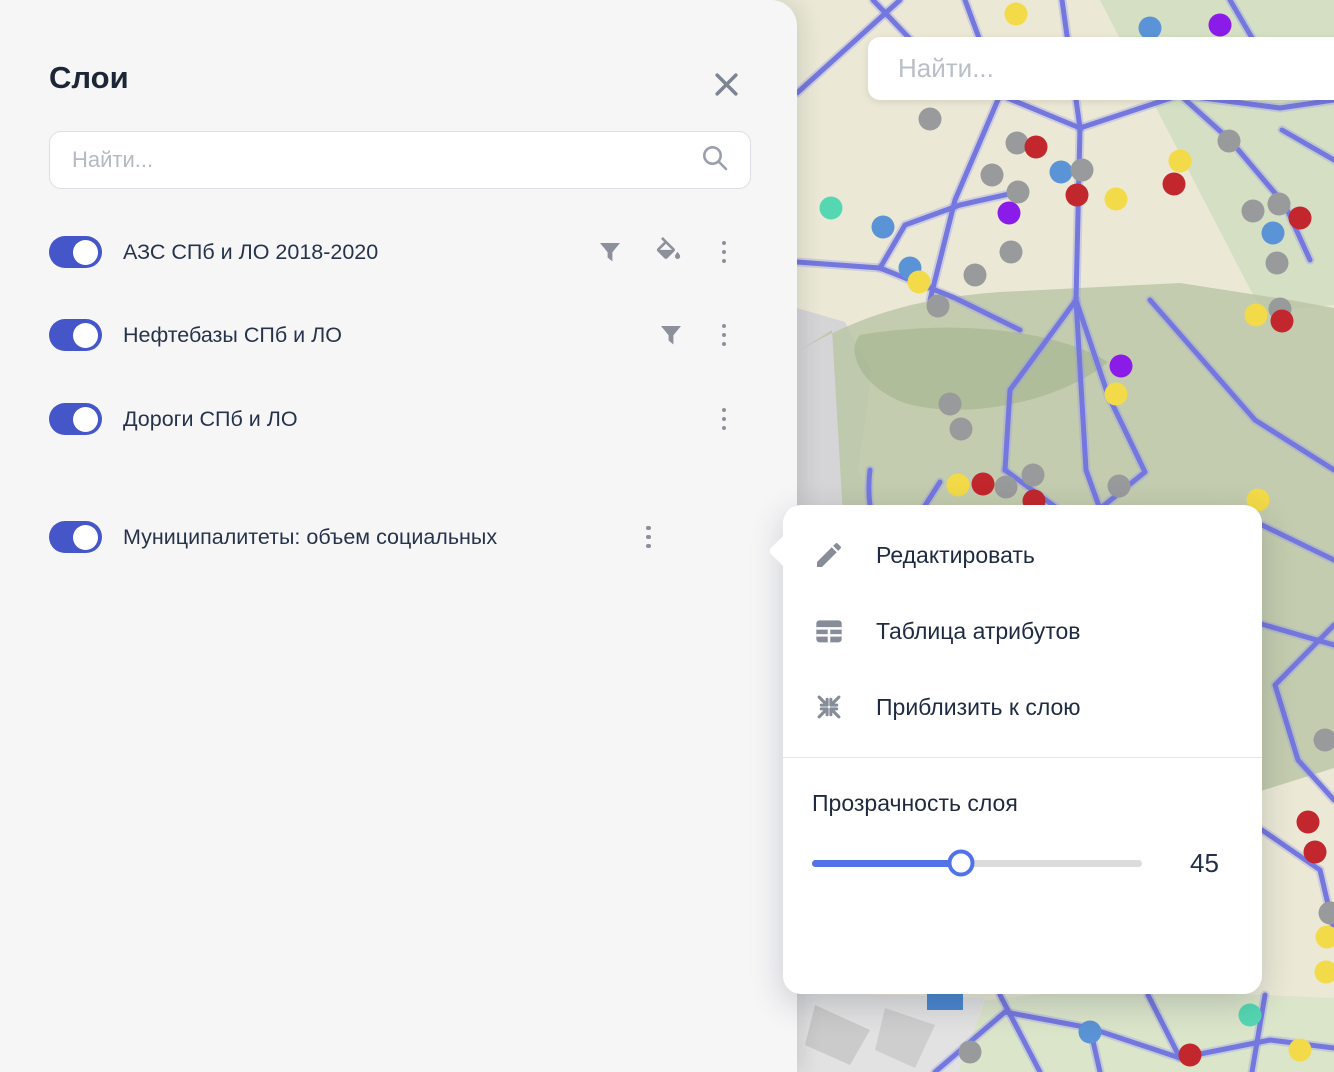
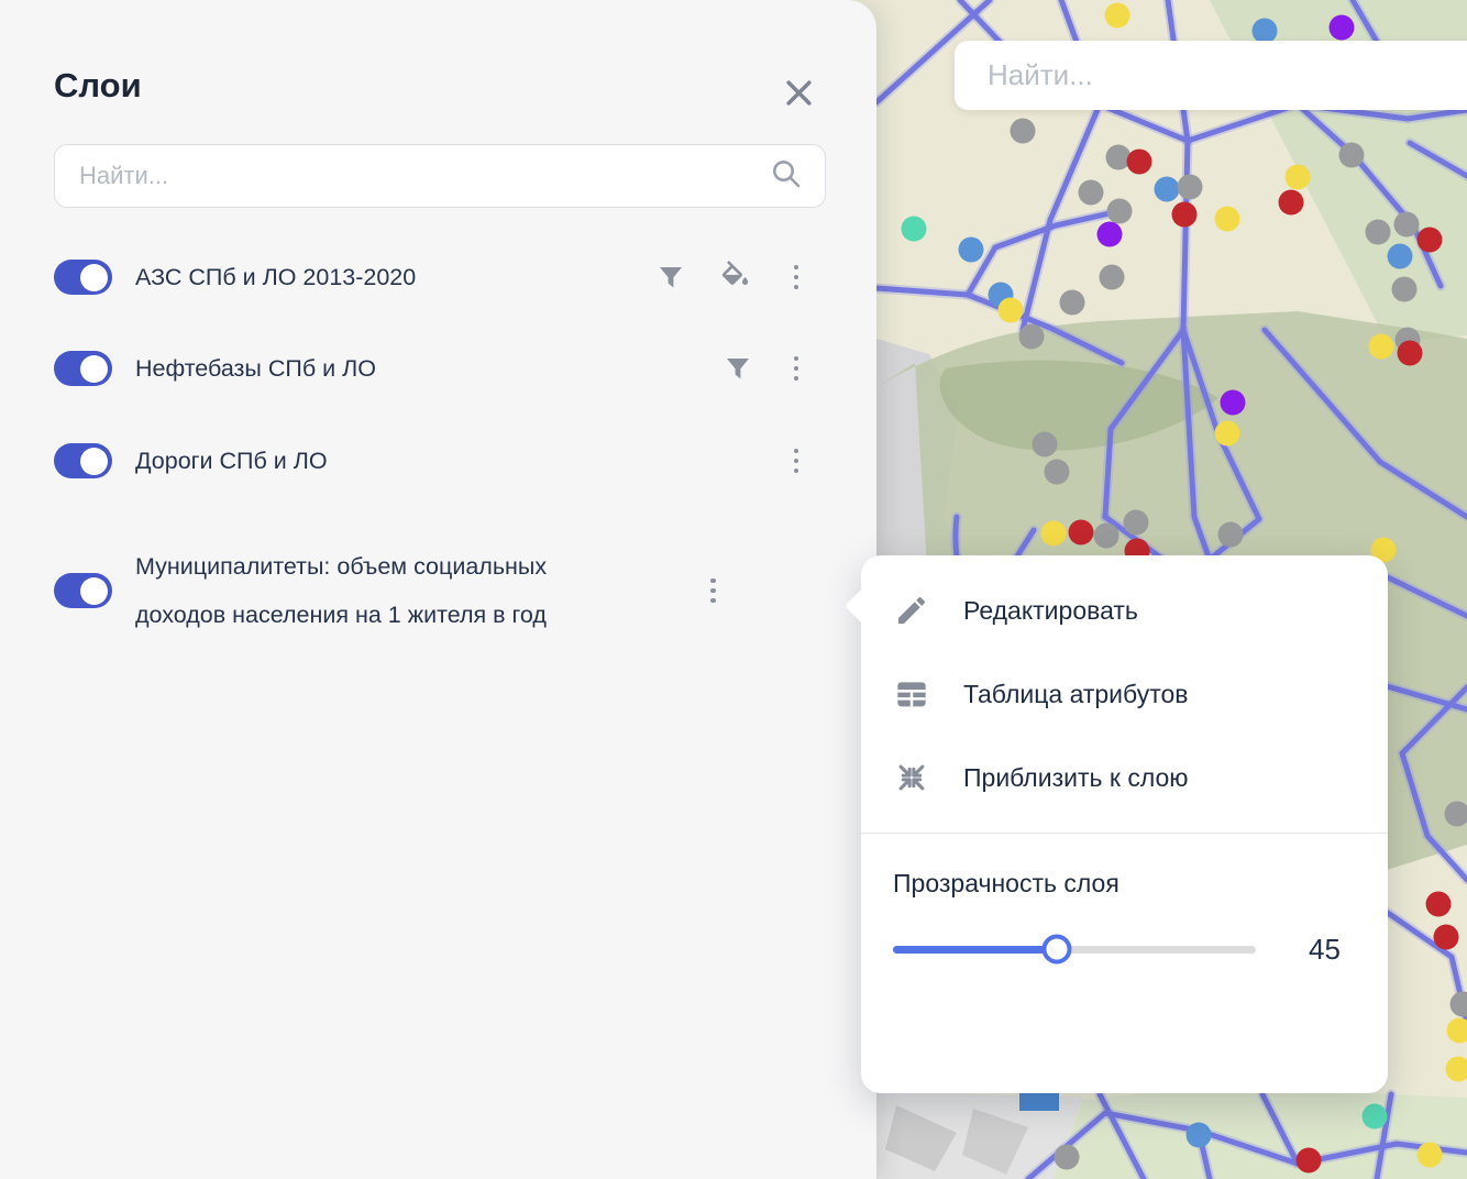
  Найти...
  Слои
  Найти...
- АЗС СПб и ЛО 2018-2020
+ АЗС СПб и ЛО 2013-2020
  Нефтебазы СПб и ЛО
  Дороги СПб и ЛО
  Муниципалитеты: объем социальных
+ доходов населения на 1 жителя в год
  Редактировать
  Таблица атрибутов
  Приблизить к слою
  Прозрачность слоя
  45
